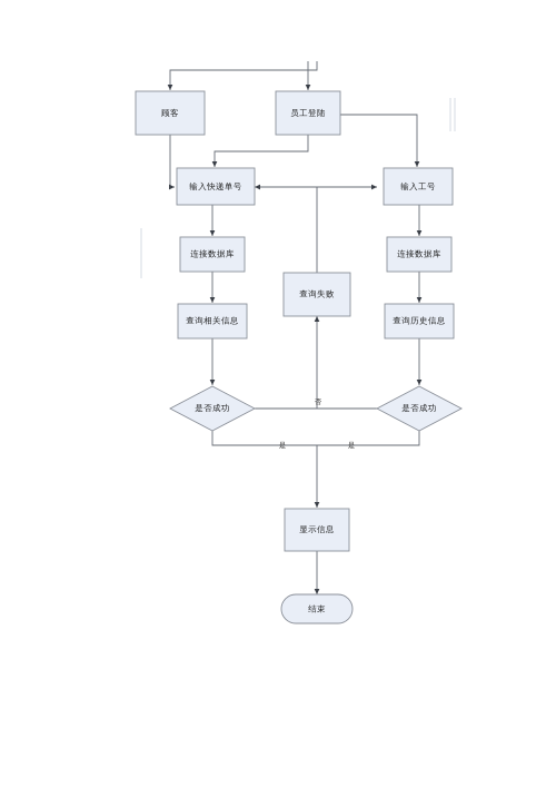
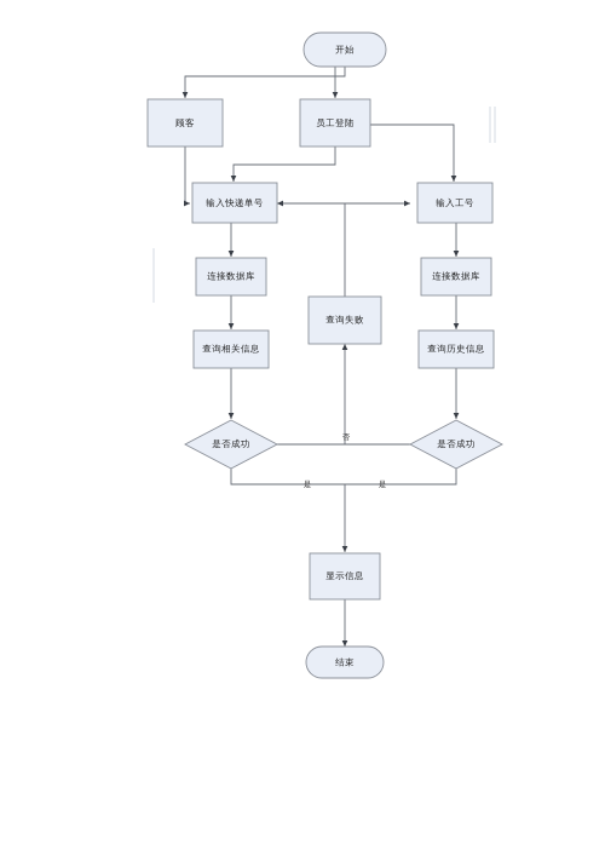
+ 开始
  顾客
  员工登陆
  输入快递单号
  输入工号
  连接数据库
  连接数据库
  查询失败
  查询相关信息
  查询历史信息
  是否成功
  是否成功
  显示信息
  结束
  否
  是
  是
